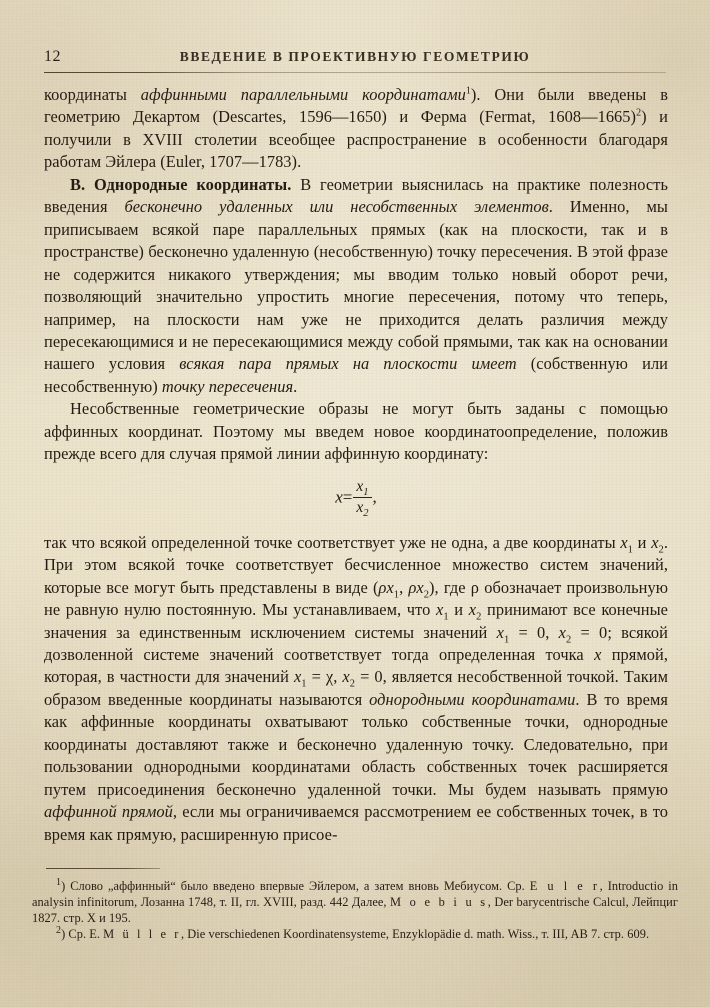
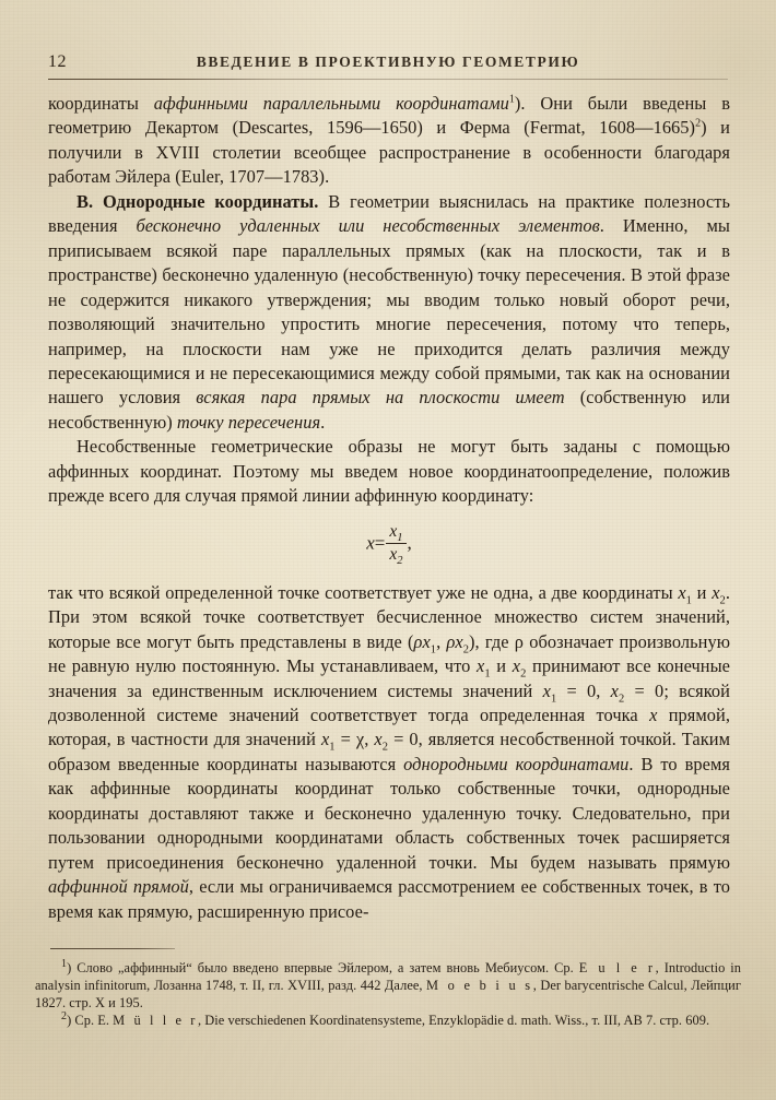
  12
  ВВЕДЕНИЕ В ПРОЕКТИВНУЮ ГЕОМЕТРИЮ
  координаты аффинными параллельными координатами1). Они были введены в геометрию Декартом (Descartes, 1596—1650) и Ферма (Fermat, 1608—1665)2) и получили в XVIII столетии всеобщее распространение в особенности благодаря работам Эйлера (Euler, 1707—1783).
  В. Однородные координаты. В геометрии выяснилась на практике полезность введения бесконечно удаленных или несобственных элементов. Именно, мы приписываем всякой паре параллельных прямых (как на плоскости, так и в пространстве) бесконечно удаленную (несобственную) точку пересечения. В этой фразе не содержится никакого утверждения; мы вводим только новый оборот речи, позволяющий значительно упростить многие пересечения, потому что теперь, например, на плоскости нам уже не приходится делать различия между пересекающимися и не пересекающимися между собой прямыми, так как на основании нашего условия всякая пара прямых на плоскости имеет (собственную или несобственную) точку пересечения.
  Несобственные геометрические образы не могут быть заданы с помощью аффинных координат. Поэтому мы введем новое координатоопределение, положив прежде всего для случая прямой линии аффинную координату:
  x=
  x1
  x2
  ,
- так что всякой определенной точке соответствует уже не одна, а две координаты x1 и x2. При этом всякой точке соответствует бесчисленное множество систем значений, которые все могут быть представлены в виде (ρx1, ρx2), где ρ обозначает произвольную не равную нулю постоянную. Мы устанавливаем, что x1 и x2 принимают все конечные значения за единственным исключением системы значений x1 = 0, x2 = 0; всякой дозволенной системе значений соответствует тогда определенная точка x прямой, которая, в частности для значений x1 = χ, x2 = 0, является несобственной точкой. Таким образом введенные координаты называются однородными координатами. В то время как аффинные координаты охватывают только собственные точки, однородные координаты доставляют также и бесконечно удаленную точку. Следовательно, при пользовании однородными координатами область собственных точек расширяется путем присоединения бесконечно удаленной точки. Мы будем называть прямую аффинной прямой, если мы ограничиваемся рассмотрением ее собственных точек, в то время как прямую, расширенную присое-
+ так что всякой определенной точке соответствует уже не одна, а две координаты x1 и x2. При этом всякой точке соответствует бесчисленное множество систем значений, которые все могут быть представлены в виде (ρx1, ρx2), где ρ обозначает произвольную не равную нулю постоянную. Мы устанавливаем, что x1 и x2 принимают все конечные значения за единственным исключением системы значений x1 = 0, x2 = 0; всякой дозволенной системе значений соответствует тогда определенная точка x прямой, которая, в частности для значений x1 = χ, x2 = 0, является несобственной точкой. Таким образом введенные координаты называются однородными координатами. В то время как аффинные координаты координат только собственные точки, однородные координаты доставляют также и бесконечно удаленную точку. Следовательно, при пользовании однородными координатами область собственных точек расширяется путем присоединения бесконечно удаленной точки. Мы будем называть прямую аффинной прямой, если мы ограничиваемся рассмотрением ее собственных точек, в то время как прямую, расширенную присое-
  1) Слово „аффинный“ было введено впервые Эйлером, а затем вновь Мебиусом. Ср. E u l e r, Introductio in analysin infinitorum, Лозанна 1748, т. II, гл. XVIII, разд. 442 Далее, M o e b i u s, Der barycentrische Calcul, Лейпциг 1827. стр. X и 195.
  2) Ср. Е. M ü l l e r, Die verschiedenen Koordinatensysteme, Enzyklopädie d. math. Wiss., т. III, AB 7. стр. 609.
